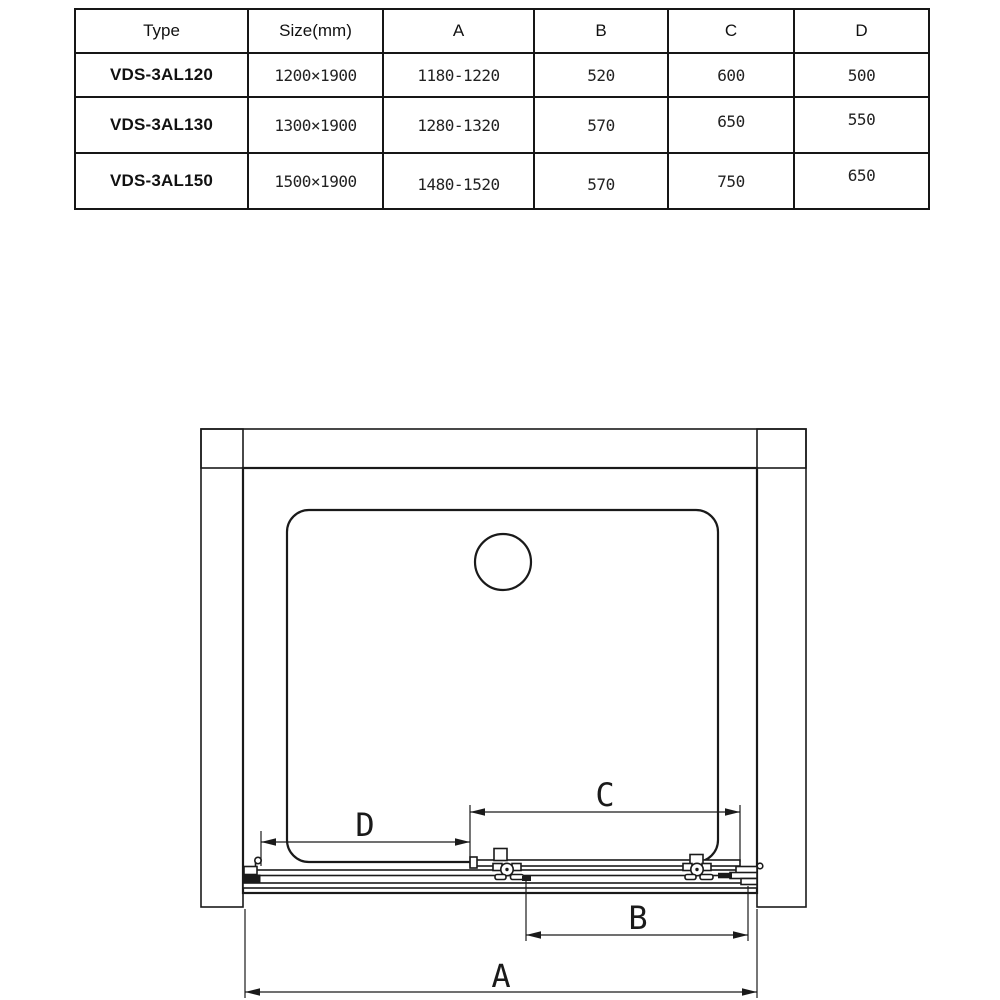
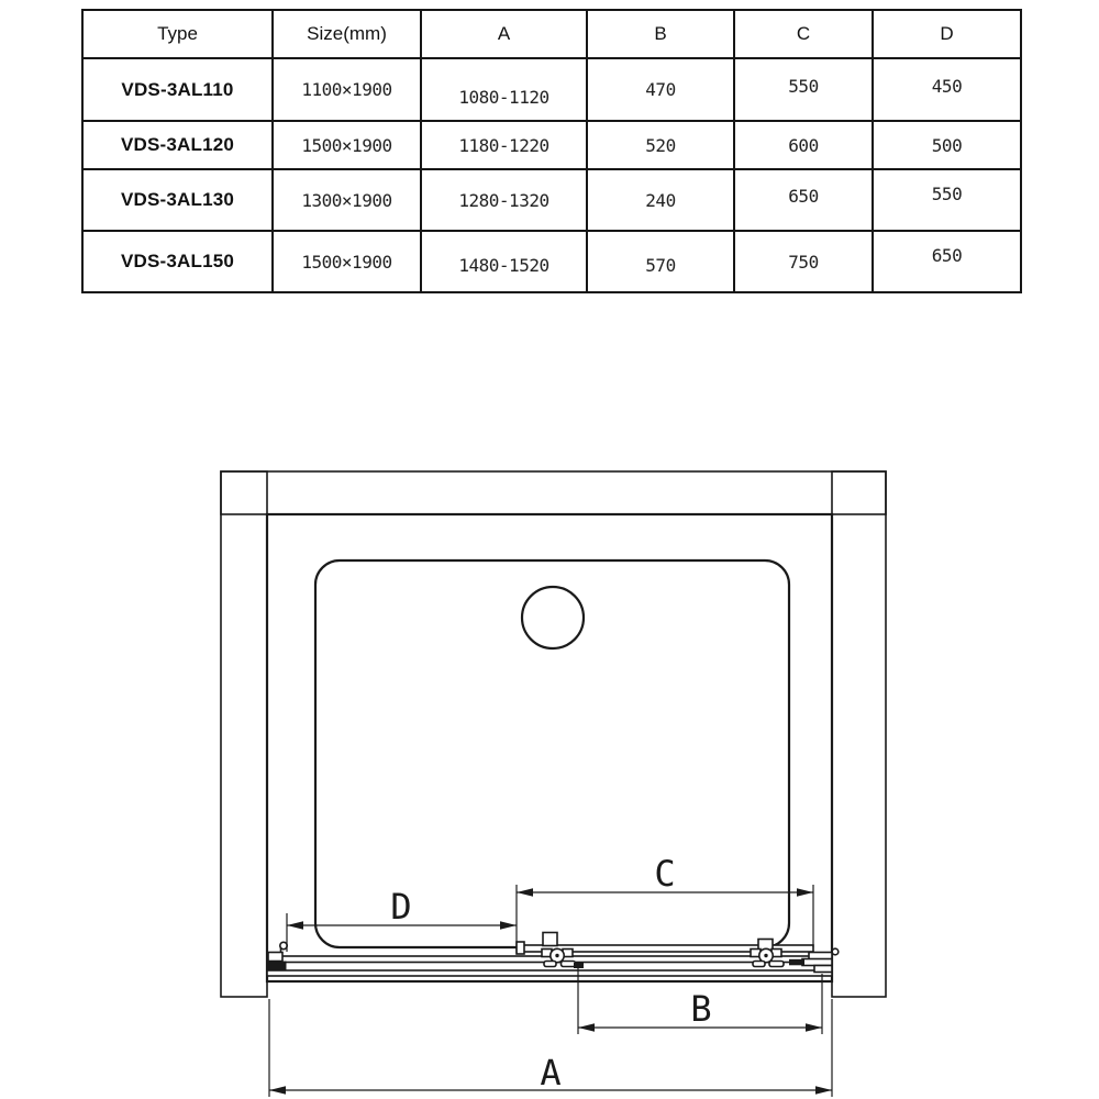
  Type	Size(mm)	A	B	C	D
+ VDS-3AL110	1100×1900	1080-1120	470	550	450
- VDS-3AL120	1200×1900	1180-1220	520	600	500
+ VDS-3AL120	1500×1900	1180-1220	520	600	500
- VDS-3AL130	1300×1900	1280-1320	570	650	550
+ VDS-3AL130	1300×1900	1280-1320	240	650	550
  VDS-3AL150	1500×1900	1480-1520	570	750	650
  D
  C
  B
  A
